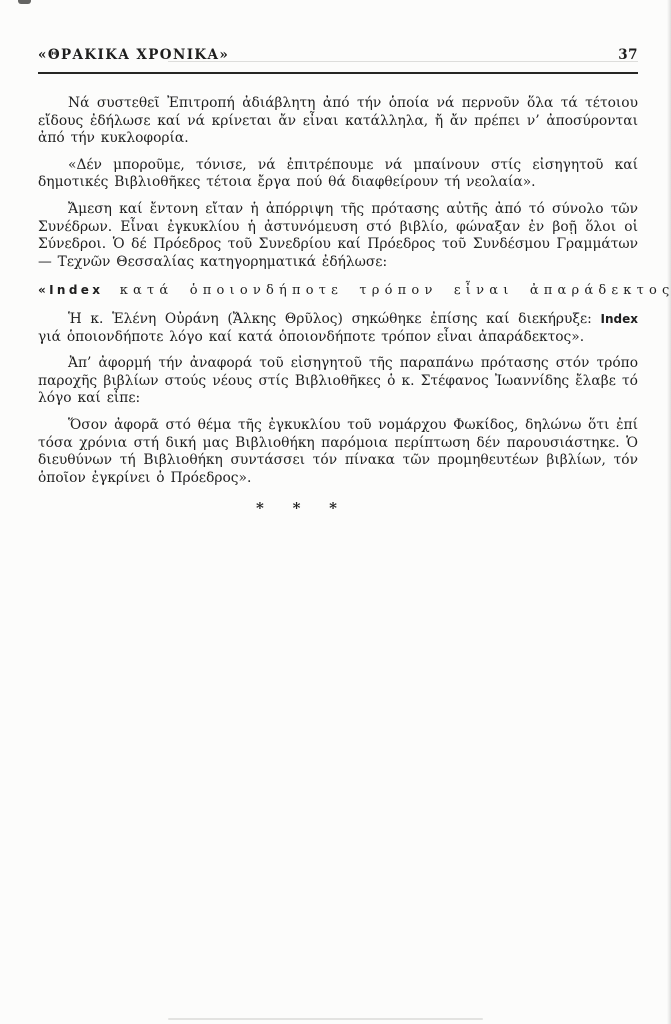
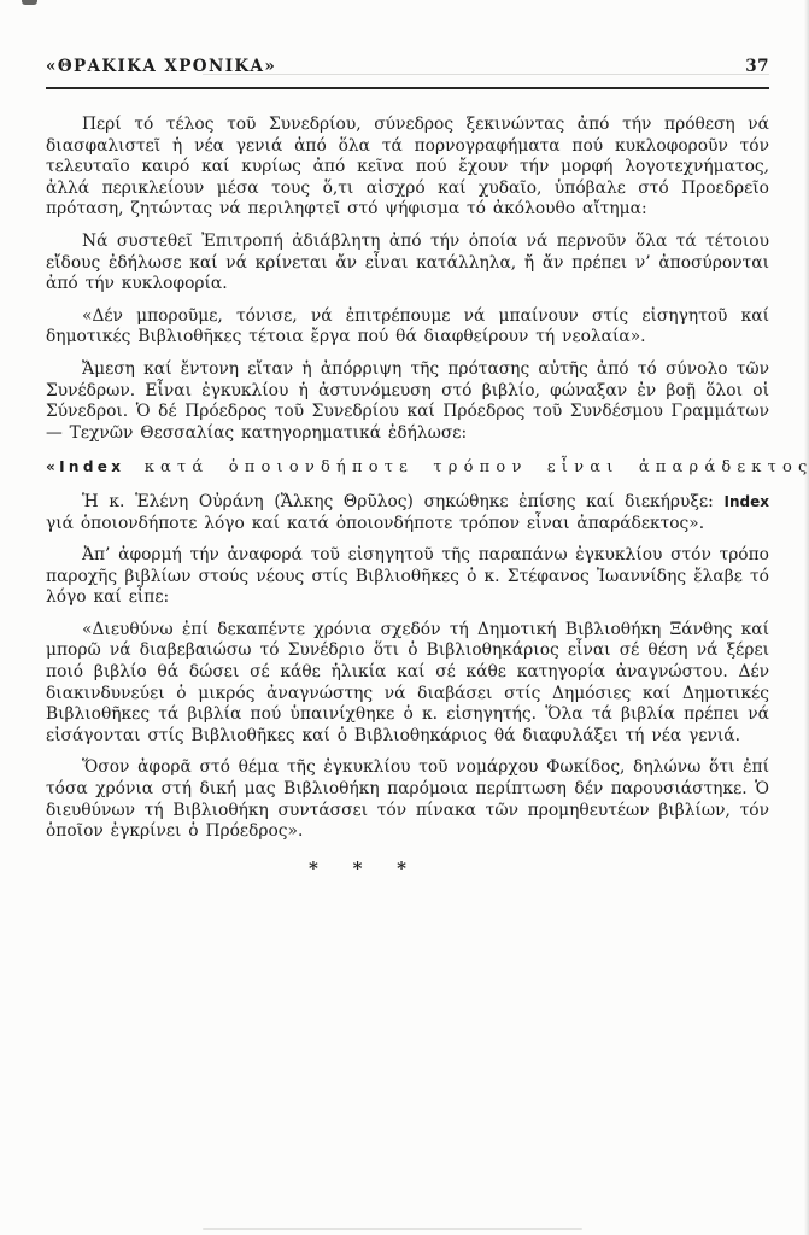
  «ΘΡΑΚΙΚΑ ΧΡΟΝΙΚΑ»
  37
+ Περί τό τέλος τοῦ Συνεδρίου, σύνεδρος ξεκινώντας ἀπό τήν πρόθεση νά διασφαλιστεῖ ἡ νέα γενιά ἀπό ὅλα τά πορνογραφήματα πού κυκλοφοροῦν τόν τελευταῖο καιρό καί κυρίως ἀπό κεῖνα πού ἔχουν τήν μορφή λογοτεχνήματος, ἀλλά περικλείουν μέσα τους ὅ,τι αἰσχρό καί χυδαῖο, ὑπόβαλε στό Προεδρεῖο πρόταση, ζητώντας νά περιληφτεῖ στό ψήφισμα τό ἀκόλουθο αἴτημα:
  Νά συστεθεῖ Ἐπιτροπή ἀδιάβλητη ἀπό τήν ὁποία νά περνοῦν ὅλα τά τέτοιου εἴδους ἐδήλωσε καί νά κρίνεται ἄν εἶναι κατάλληλα, ἤ ἄν πρέπει ν’ ἀποσύρονται ἀπό τήν κυκλοφορία.
  «Δέν μποροῦμε, τόνισε, νά ἐπιτρέπουμε νά μπαίνουν στίς εἰσηγητοῦ καί δημοτικές Βιβλιοθῆκες τέτοια ἔργα πού θά διαφθείρουν τή νεολαία».
  Ἄμεση καί ἔντονη εἴταν ἡ ἀπόρριψη τῆς πρότασης αὐτῆς ἀπό τό σύνολο τῶν Συνέδρων. Εἶναι ἐγκυκλίου ἡ ἀστυνόμευση στό βιβλίο, φώναξαν ἐν βοῇ ὅλοι οἱ Σύνεδροι. Ὁ δέ Πρόεδρος τοῦ Συνεδρίου καί Πρόεδρος τοῦ Συνδέσμου Γραμμάτων — Τεχνῶν Θεσσαλίας κατηγορηματικά ἐδήλωσε:
  «Index κατά ὁποιονδήποτε τρόπον εἶναι ἀπαράδεκτο
  Ἡ κ. Ἑλένη Οὐράνη (Ἄλκης Θρῦλος) σηκώθηκε ἐπίσης καί διεκήρυξε: Index γιά ὁποιονδήποτε λόγο καί κατά ὁποιονδήποτε τρόπον εἶναι ἀπαράδεκτος».
- Ἀπ’ ἀφορμή τήν ἀναφορά τοῦ εἰσηγητοῦ τῆς παραπάνω πρότασης στόν τρόπο παροχῆς βιβλίων στούς νέους στίς Βιβλιοθῆκες ὁ κ. Στέφανος Ἰωαννίδης ἔλαβε τό λόγο καί εἶπε:
+ Ἀπ’ ἀφορμή τήν ἀναφορά τοῦ εἰσηγητοῦ τῆς παραπάνω ἐγκυκλίου στόν τρόπο παροχῆς βιβλίων στούς νέους στίς Βιβλιοθῆκες ὁ κ. Στέφανος Ἰωαννίδης ἔλαβε τό λόγο καί εἶπε:
+ «Διευθύνω ἐπί δεκαπέντε χρόνια σχεδόν τή Δημοτική Βιβλιοθήκη Ξάνθης καί μπορῶ νά διαβεβαιώσω τό Συνέδριο ὅτι ὁ Βιβλιοθηκάριος εἶναι σέ θέση νά ξέρει ποιό βιβλίο θά δώσει σέ κάθε ἡλικία καί σέ κάθε κατηγορία ἀναγνώστου. Δέν διακινδυνεύει ὁ μικρός ἀναγνώστης νά διαβάσει στίς Δημόσιες καί Δημοτικές Βιβλιοθῆκες τά βιβλία πού ὑπαινίχθηκε ὁ κ. εἰσηγητής. Ὅλα τά βιβλία πρέπει νά εἰσάγονται στίς Βιβλιοθῆκες καί ὁ Βιβλιοθηκάριος θά διαφυλάξει τή νέα γενιά.
  Ὅσον ἀφορᾶ στό θέμα τῆς ἐγκυκλίου τοῦ νομάρχου Φωκίδος, δηλώνω ὅτι ἐπί τόσα χρόνια στή δική μας Βιβλιοθήκη παρόμοια περίπτωση δέν παρουσιάστηκε. Ὁ διευθύνων τή Βιβλιοθήκη συντάσσει τόν πίνακα τῶν προμηθευτέων βιβλίων, τόν ὁποῖον ἐγκρίνει ὁ Πρόεδρος».
  * * *
